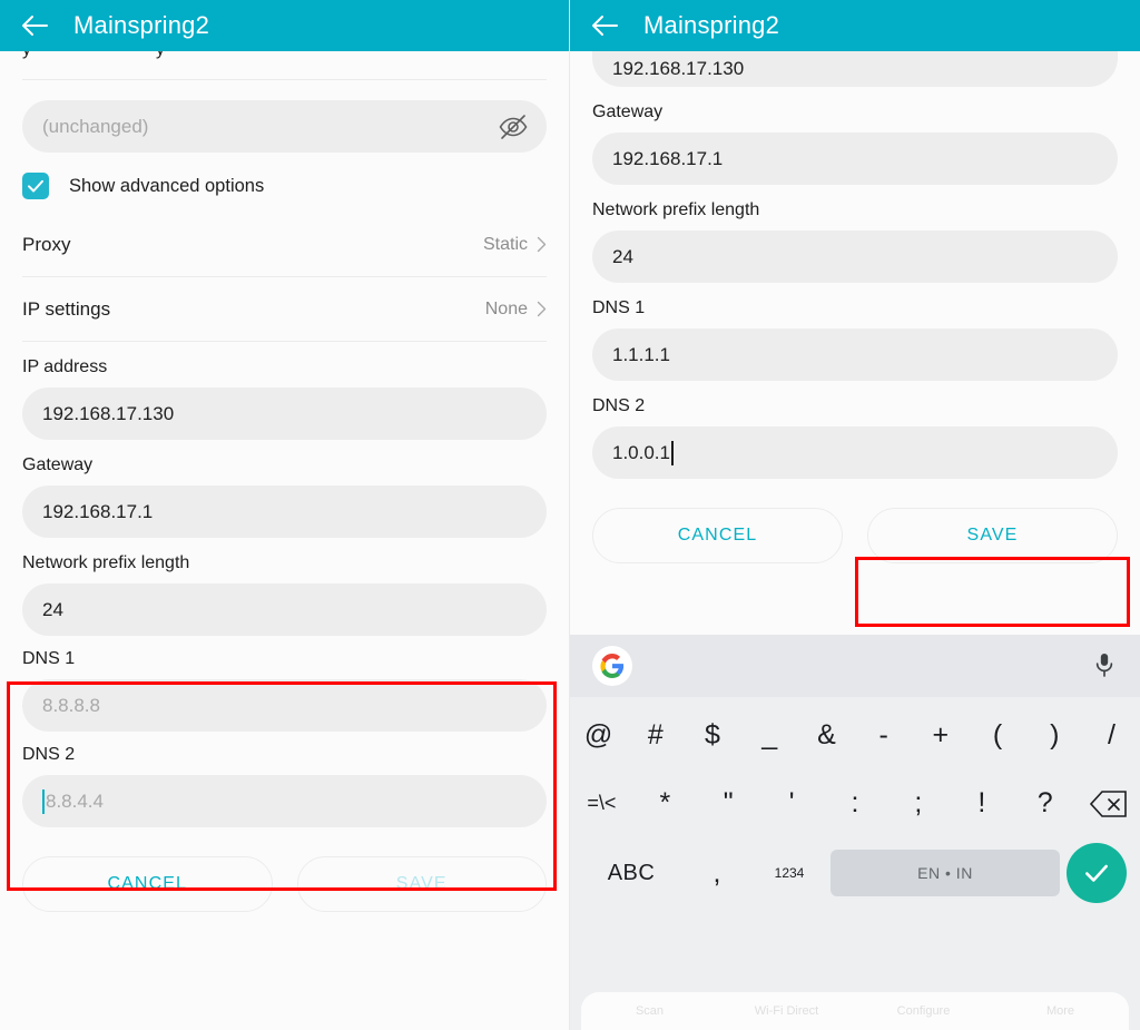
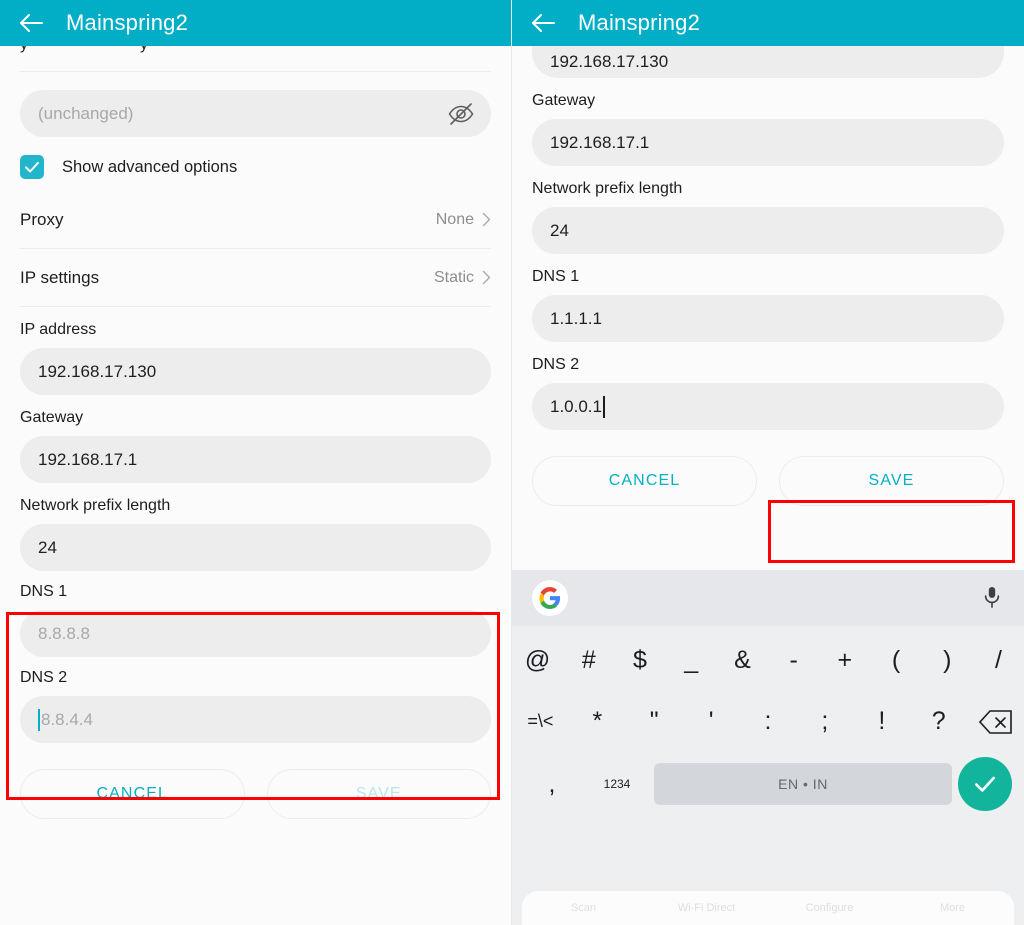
  Mainspring2
  (unchanged)
  Show advanced options
  Proxy
- Static
+ None
  IP settings
- None
+ Static
  IP address
  192.168.17.130
  Gateway
  192.168.17.1
  Network prefix length
  24
  DNS 1
  8.8.8.8
  DNS 2
  8.8.4.4
  CANCEL
  SAVE
  Mainspring2
  192.168.17.130
  Gateway
  192.168.17.1
  Network prefix length
  24
  DNS 1
  1.1.1.1
  DNS 2
  1.0.0.1
  CANCEL
  SAVE
  Scan
  Wi-Fi Direct
  Configure
  More
  @
  #
  $
  _
  &
  -
  +
  (
  )
  /
  =\<
  *
  "
  '
  :
  ;
  !
  ?
- ABC
  ,
  1234
  EN • IN
